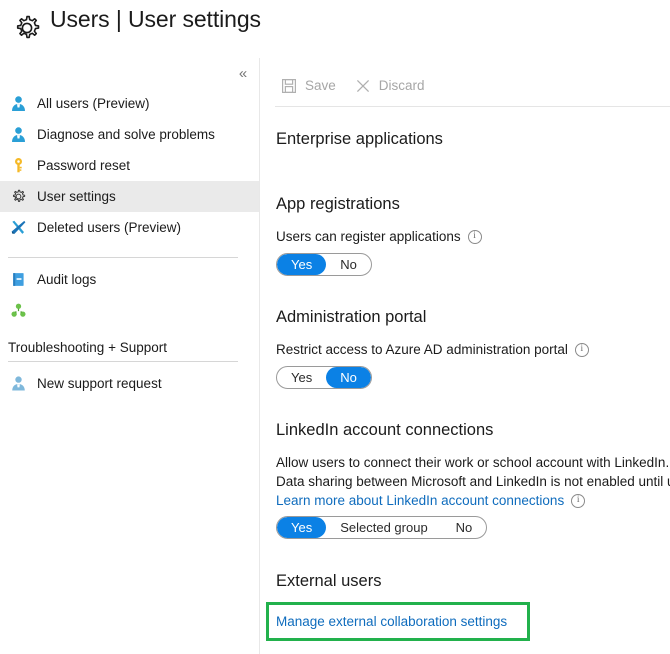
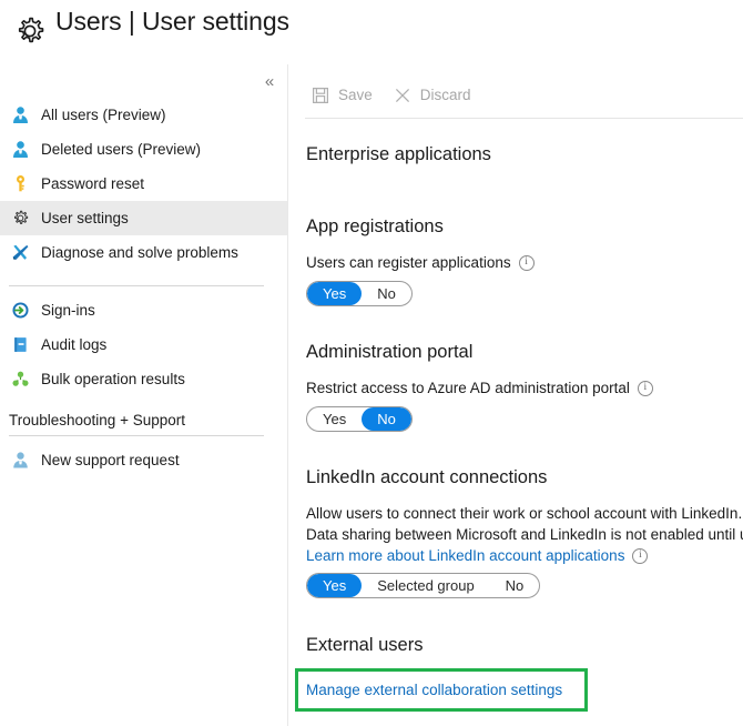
  Users | User settings
  «
  All users (Preview)
- Diagnose and solve problems
+ Deleted users (Preview)
  Password reset
  User settings
- Deleted users (Preview)
+ Diagnose and solve problems
+ Sign-ins
  Audit logs
+ Bulk operation results
  Troubleshooting + Support
  New support request
  Save
  Discard
  Enterprise applications
  App registrations
  Users can register applications
  i
  Yes
  No
  Administration portal
  Restrict access to Azure AD administration portal
  i
  Yes
  No
  LinkedIn account connections
  Allow users to connect their work or school account with LinkedIn.
  Data sharing between Microsoft and LinkedIn is not enabled until
- Learn more about LinkedIn account connections
+ Learn more about LinkedIn account applications
  i
  Yes
  Selected group
  No
  External users
  Manage external collaboration settings
